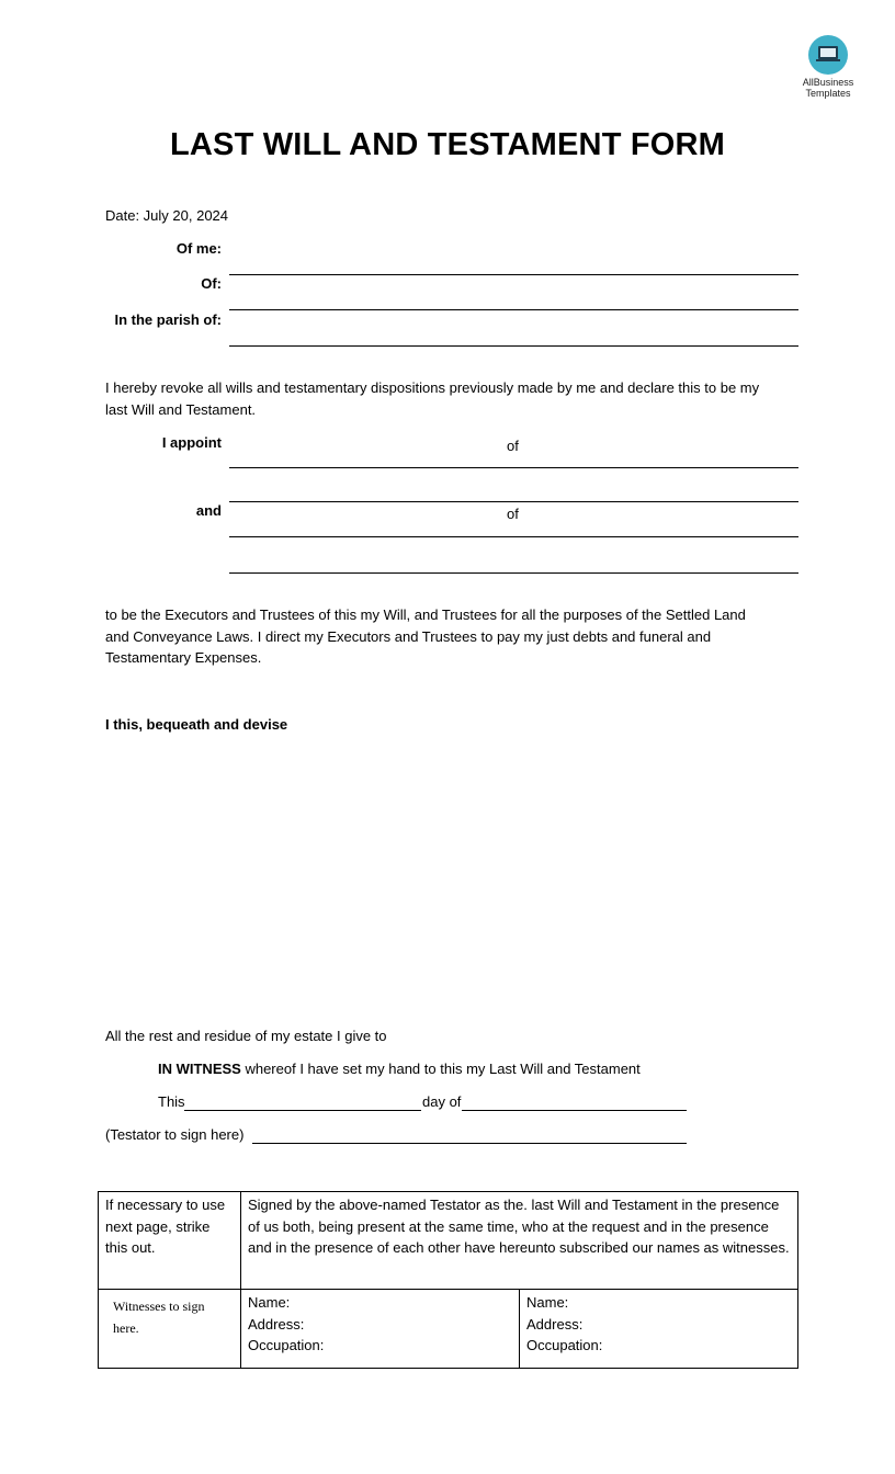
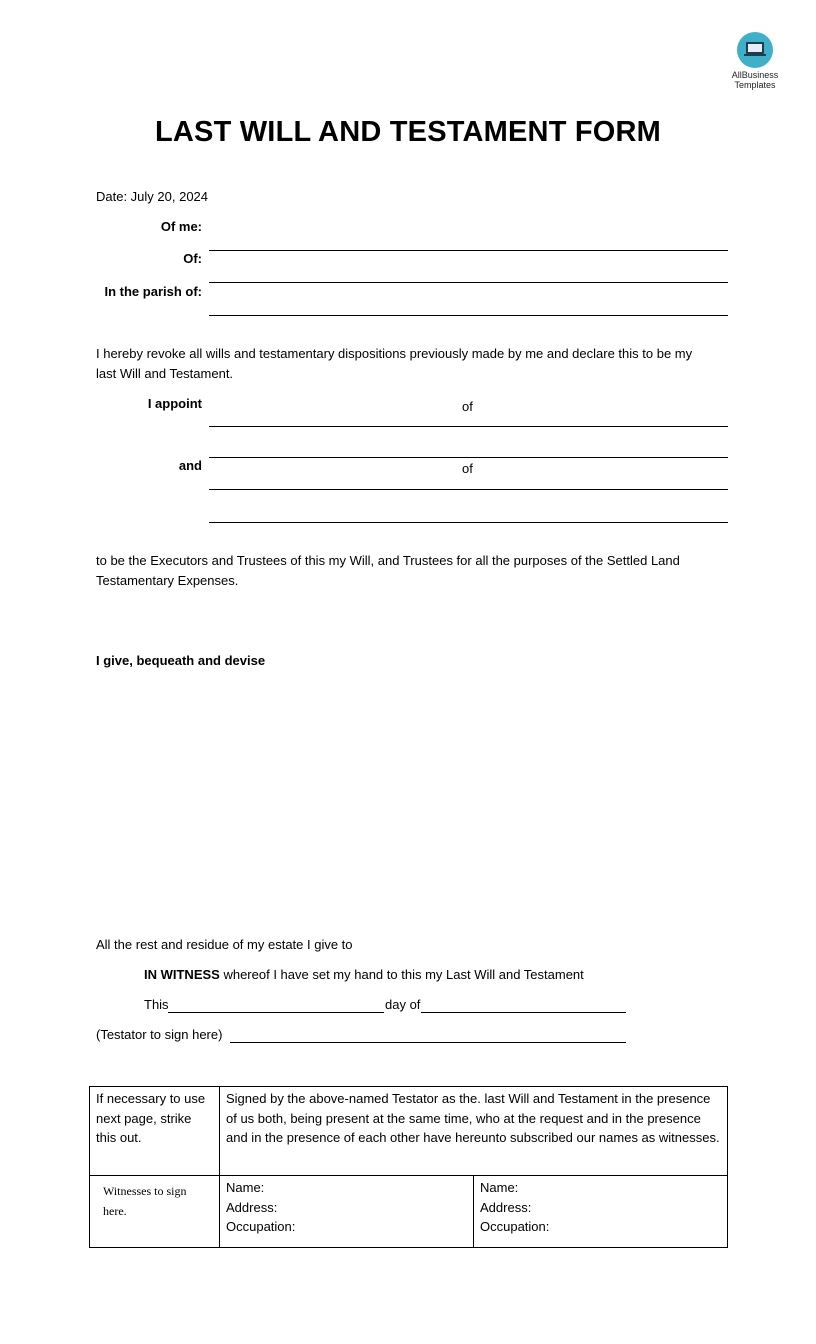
  AllBusiness
  Templates
  LAST WILL AND TESTAMENT FORM
  Date: July 20, 2024
  Of me:
  Of:
  In the parish of:
  I hereby revoke all wills and testamentary dispositions previously made by me and declare this to be my
  last Will and Testament.
  I appoint
  of
  and
  of
  to be the Executors and Trustees of this my Will, and Trustees for all the purposes of the Settled Land
- and Conveyance Laws. I direct my Executors and Trustees to pay my just debts and funeral and
  Testamentary Expenses.
- I this, bequeath and devise
+ I give, bequeath and devise
  All the rest and residue of my estate I give to
  IN WITNESS whereof I have set my hand to this my Last Will and Testament
  This
  day of
  (Testator to sign here)
  If necessary to use next page, strike this out.	Signed by the above-named Testator as the. last Will and Testament in the presence of us both, being present at the same time, who at the request and in the presence and in the presence of each other have hereunto subscribed our names as witnesses.
  Witnesses to sign here.	Name: Address: Occupation:	Name: Address: Occupation:
